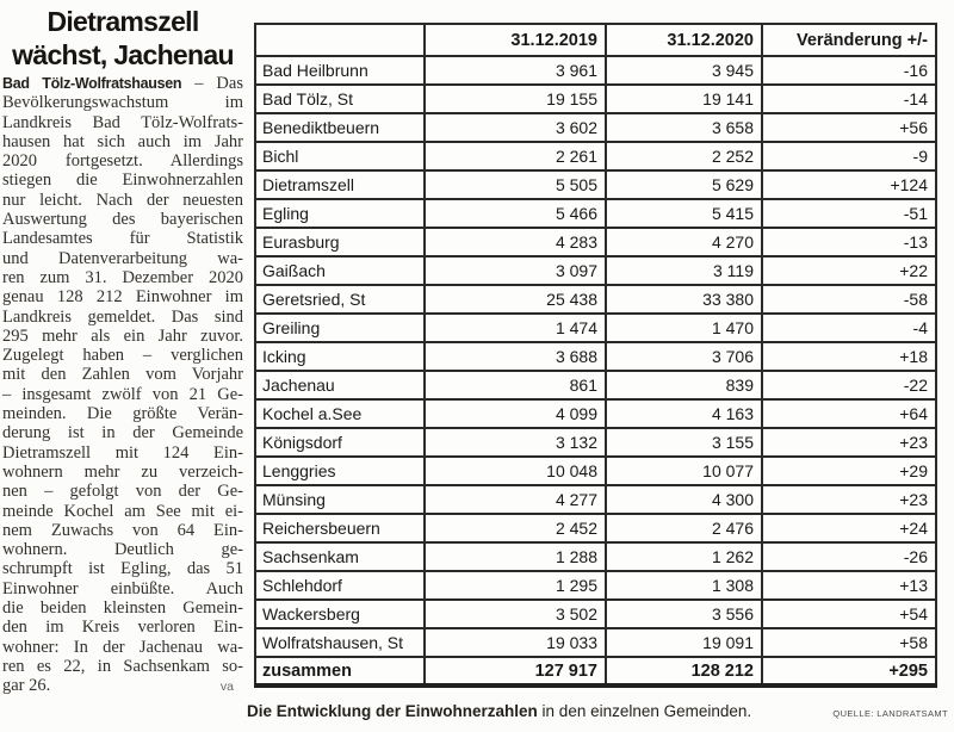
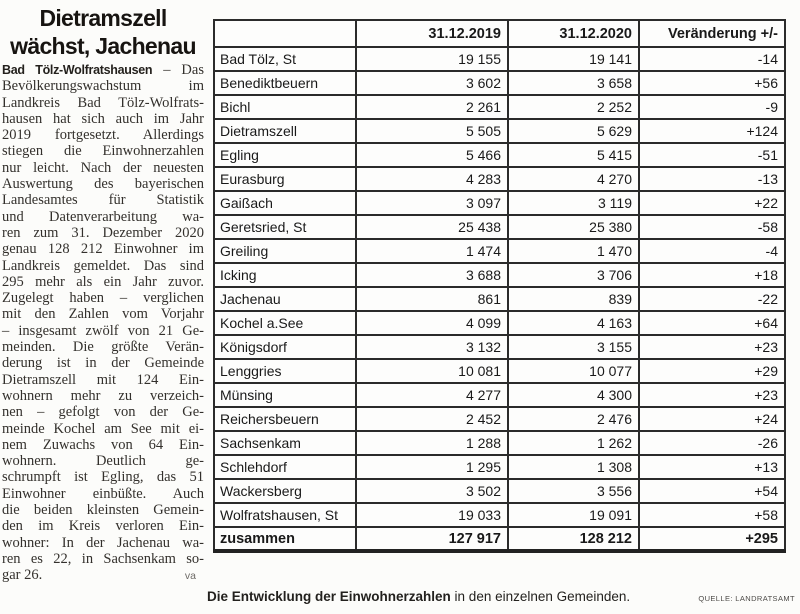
  Dietramszell
  wächst, Jachenau
  Bad Tölz-Wolfratshausen – Das
  Bevölkerungswachstum im
  Landkreis Bad Tölz-Wolfrats-
  hausen hat sich auch im Jahr
- 2020 fortgesetzt. Allerdings
+ 2019 fortgesetzt. Allerdings
  stiegen die Einwohnerzahlen
  nur leicht. Nach der neuesten
  Auswertung des bayerischen
  Landesamtes für Statistik
  und Datenverarbeitung wa-
  ren zum 31. Dezember 2020
  genau 128 212 Einwohner im
  Landkreis gemeldet. Das sind
  295 mehr als ein Jahr zuvor.
  Zugelegt haben – verglichen
  mit den Zahlen vom Vorjahr
  – insgesamt zwölf von 21 Ge-
  meinden. Die größte Verän-
  derung ist in der Gemeinde
  Dietramszell mit 124 Ein-
  wohnern mehr zu verzeich-
  nen – gefolgt von der Ge-
  meinde Kochel am See mit ei-
  nem Zuwachs von 64 Ein-
  wohnern. Deutlich ge-
  schrumpft ist Egling, das 51
  Einwohner einbüßte. Auch
  die beiden kleinsten Gemein-
  den im Kreis verloren Ein-
  wohner: In der Jachenau wa-
  ren es 22, in Sachsenkam so-
  gar 26.
  va
  	31.12.2019	31.12.2020	Veränderung +/-
- Bad Heilbrunn	3 961	3 945	-16
  Bad Tölz, St	19 155	19 141	-14
  Benediktbeuern	3 602	3 658	+56
  Bichl	2 261	2 252	-9
  Dietramszell	5 505	5 629	+124
  Egling	5 466	5 415	-51
  Eurasburg	4 283	4 270	-13
  Gaißach	3 097	3 119	+22
- Geretsried, St	25 438	33 380	-58
+ Geretsried, St	25 438	25 380	-58
  Greiling	1 474	1 470	-4
  Icking	3 688	3 706	+18
  Jachenau	861	839	-22
  Kochel a.See	4 099	4 163	+64
  Königsdorf	3 132	3 155	+23
- Lenggries	10 048	10 077	+29
+ Lenggries	10 081	10 077	+29
  Münsing	4 277	4 300	+23
  Reichersbeuern	2 452	2 476	+24
  Sachsenkam	1 288	1 262	-26
  Schlehdorf	1 295	1 308	+13
  Wackersberg	3 502	3 556	+54
  Wolfratshausen, St	19 033	19 091	+58
  zusammen	127 917	128 212	+295
  Die Entwicklung der Einwohnerzahlen in den einzelnen Gemeinden.
  QUELLE: LANDRATSAMT
